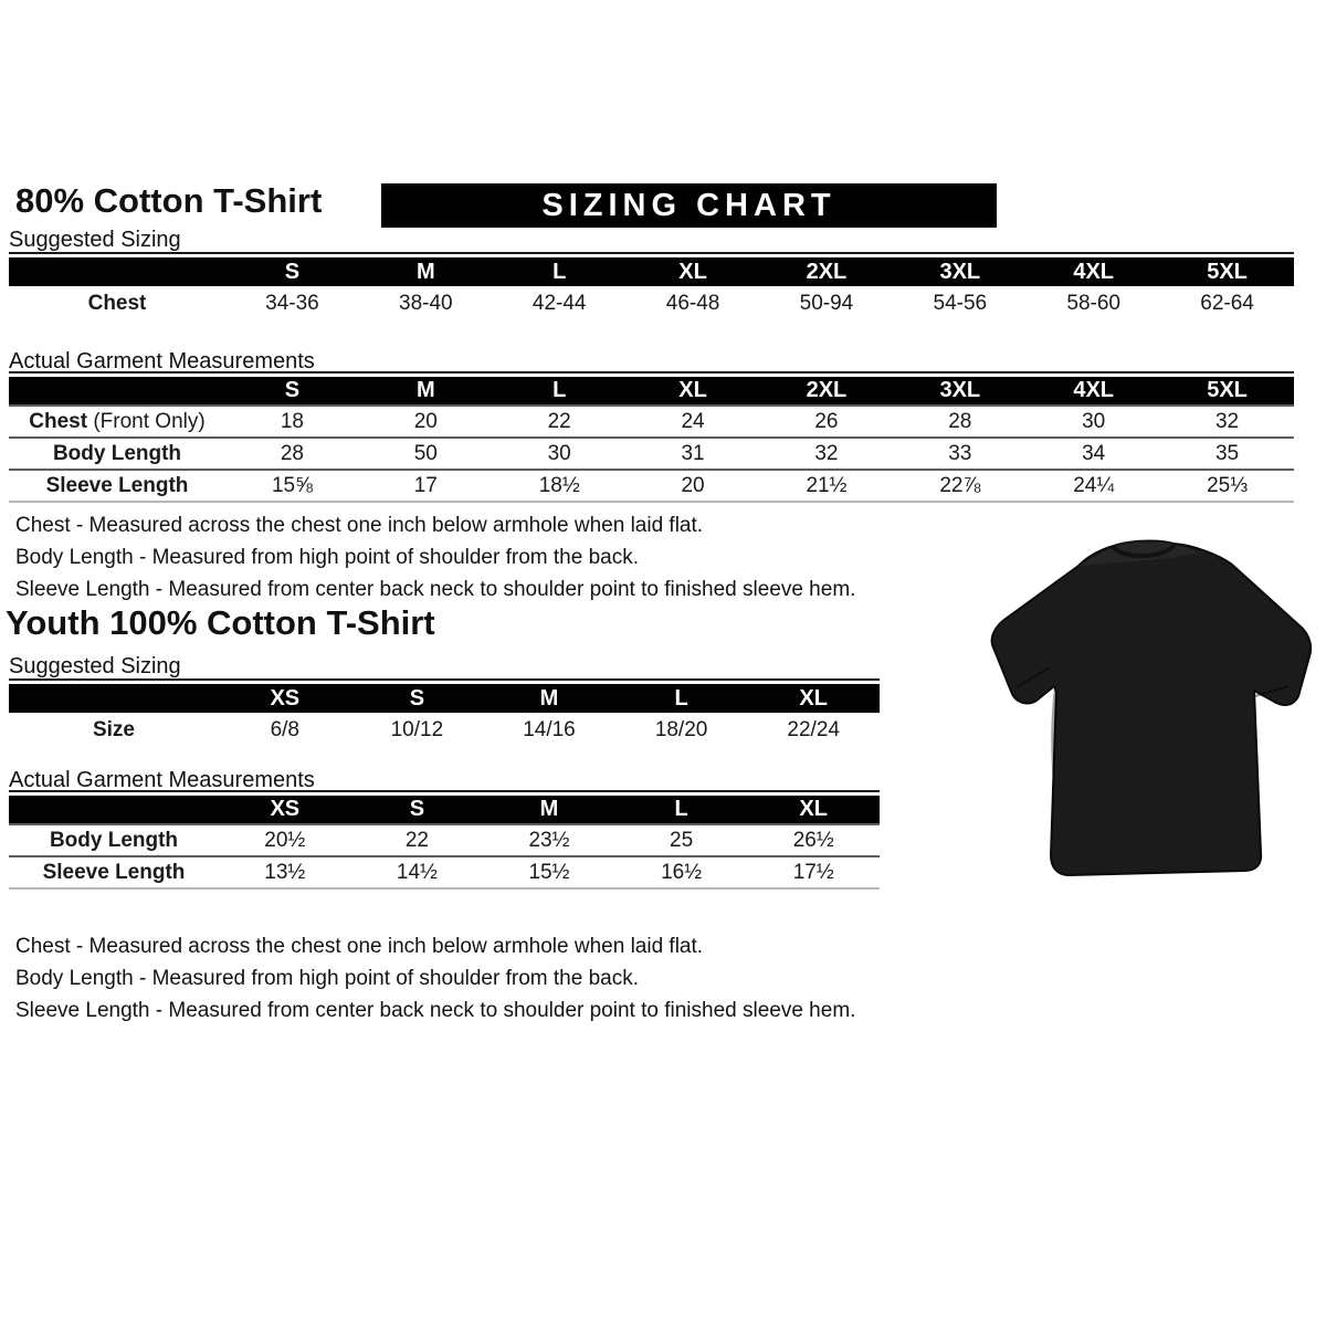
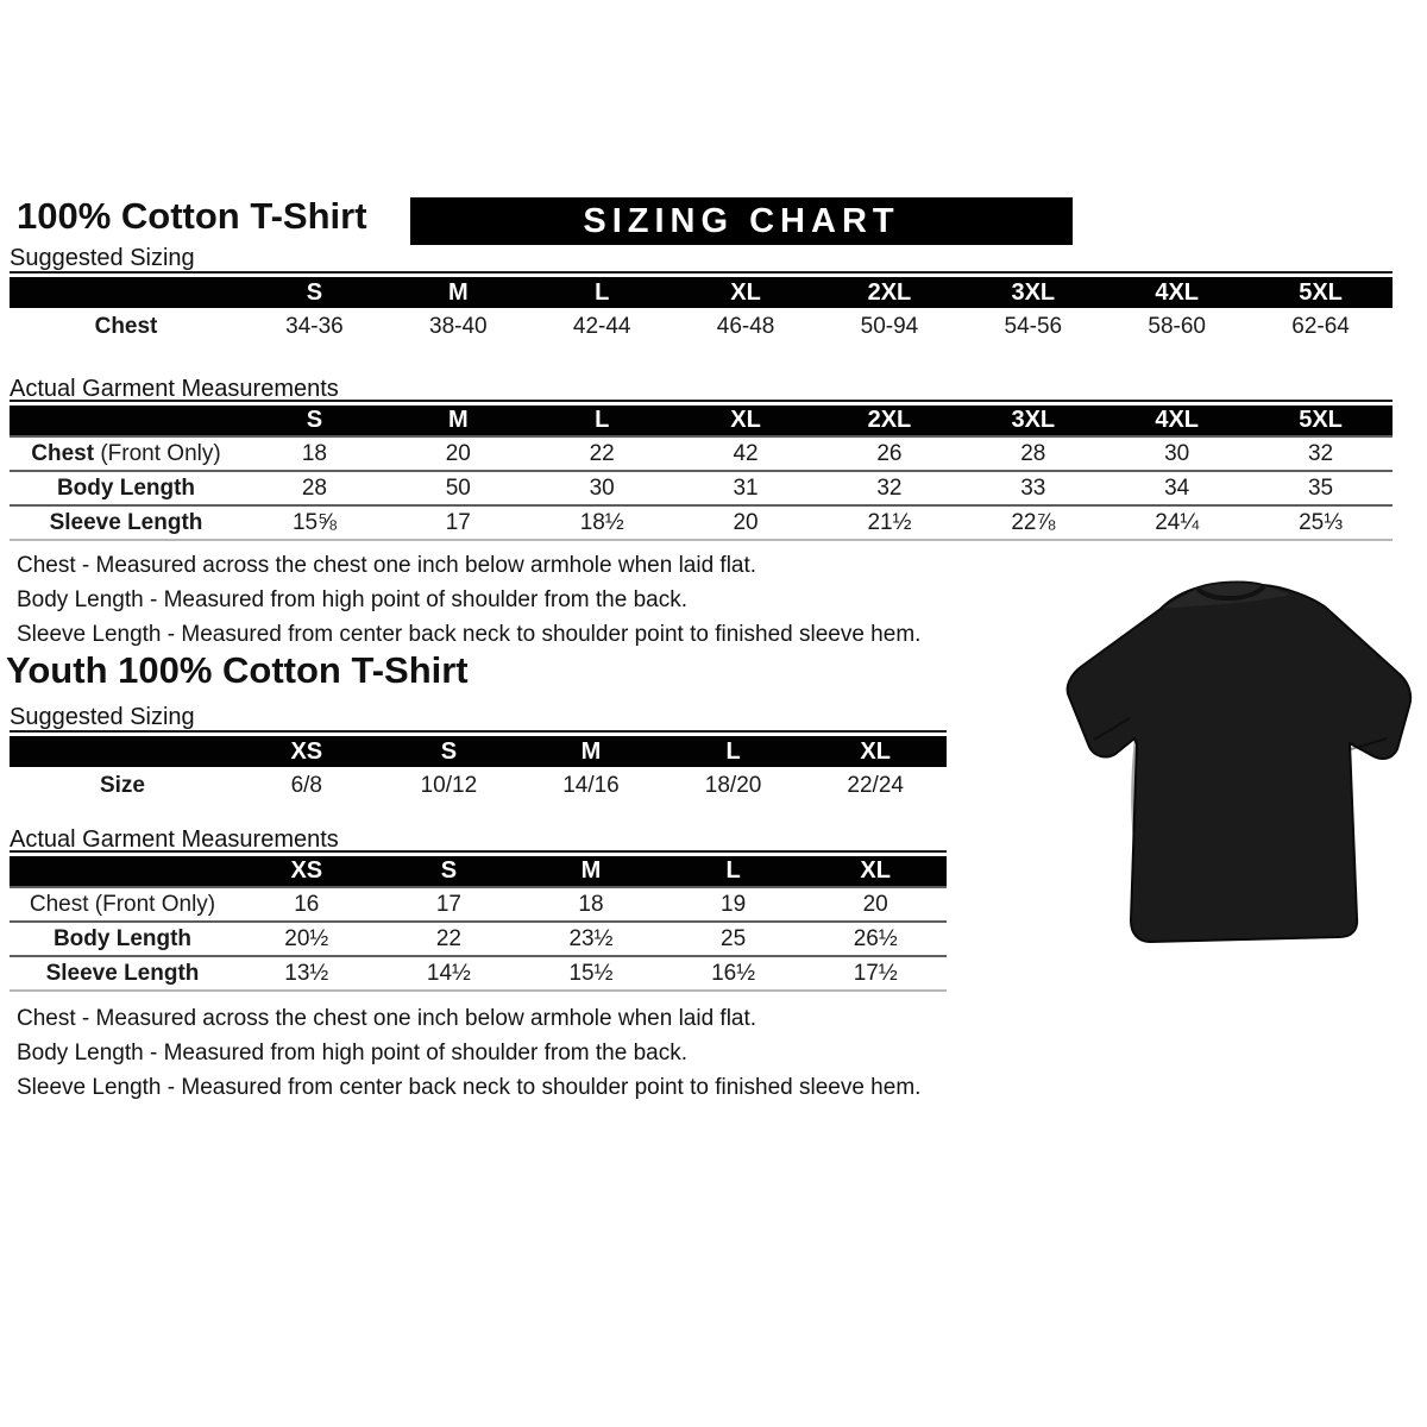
- 80% Cotton T-Shirt
+ 100% Cotton T-Shirt
  SIZING CHART
  Suggested Sizing
  	S	M	L	XL	2XL	3XL	4XL	5XL
  Chest	34-36	38-40	42-44	46-48	50-94	54-56	58-60	62-64
  Actual Garment Measurements
  	S	M	L	XL	2XL	3XL	4XL	5XL
- Chest (Front Only)	18	20	22	24	26	28	30	32
+ Chest (Front Only)	18	20	22	42	26	28	30	32
  Body Length	28	50	30	31	32	33	34	35
  Sleeve Length	15⅝	17	18½	20	21½	22⅞	24¼	25⅓
  Chest - Measured across the chest one inch below armhole when laid flat.
  Body Length - Measured from high point of shoulder from the back.
  Sleeve Length - Measured from center back neck to shoulder point to finished sleeve hem.
  Youth 100% Cotton T-Shirt
  Suggested Sizing
  	XS	S	M	L	XL
  Size	6/8	10/12	14/16	18/20	22/24
  Actual Garment Measurements
  	XS	S	M	L	XL
+ Chest (Front Only)	16	17	18	19	20
  Body Length	20½	22	23½	25	26½
  Sleeve Length	13½	14½	15½	16½	17½
  Chest - Measured across the chest one inch below armhole when laid flat.
  Body Length - Measured from high point of shoulder from the back.
  Sleeve Length - Measured from center back neck to shoulder point to finished sleeve hem.
